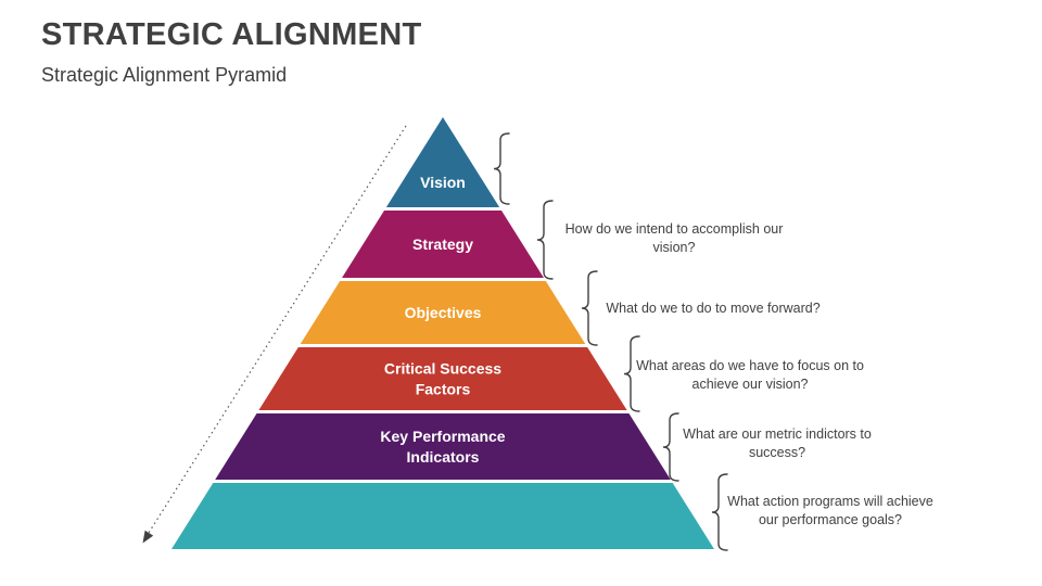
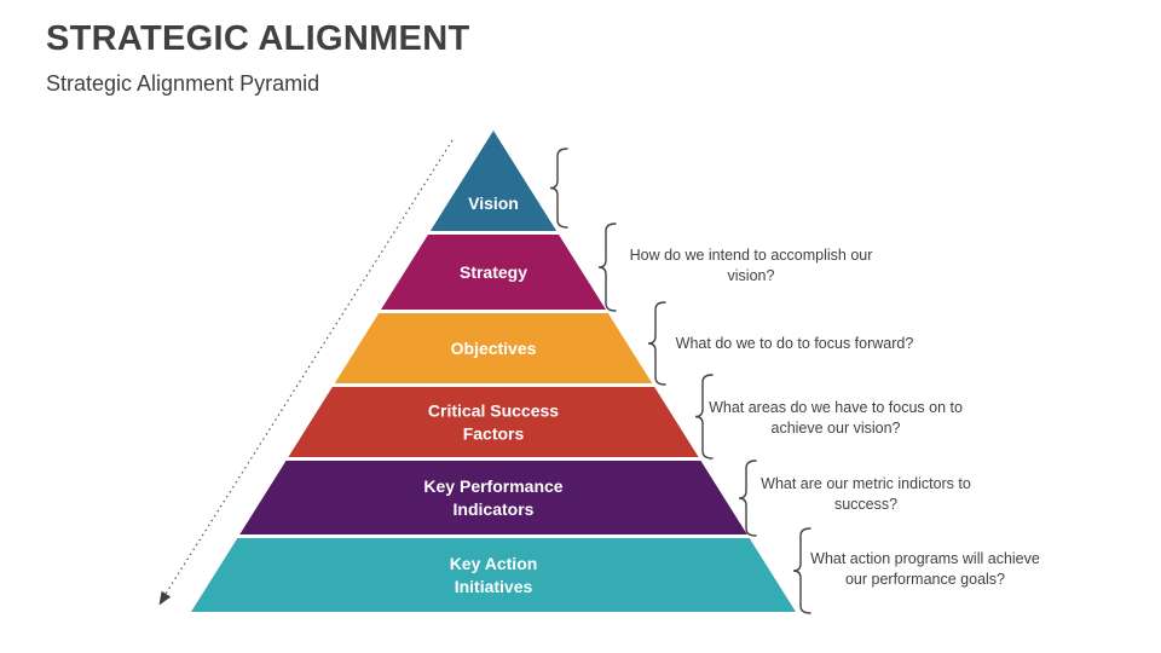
  STRATEGIC ALIGNMENT
  Strategic Alignment Pyramid
  Vision
  Strategy
  Objectives
  Critical Success Factors
  Key Performance Indicators
+ Key Action Initiatives
  How do we intend to accomplish our
  vision?
- What do we to do to move forward?
+ What do we to do to focus forward?
  What areas do we have to focus on to
  achieve our vision?
  What are our metric indictors to
  success?
  What action programs will achieve
  our performance goals?
